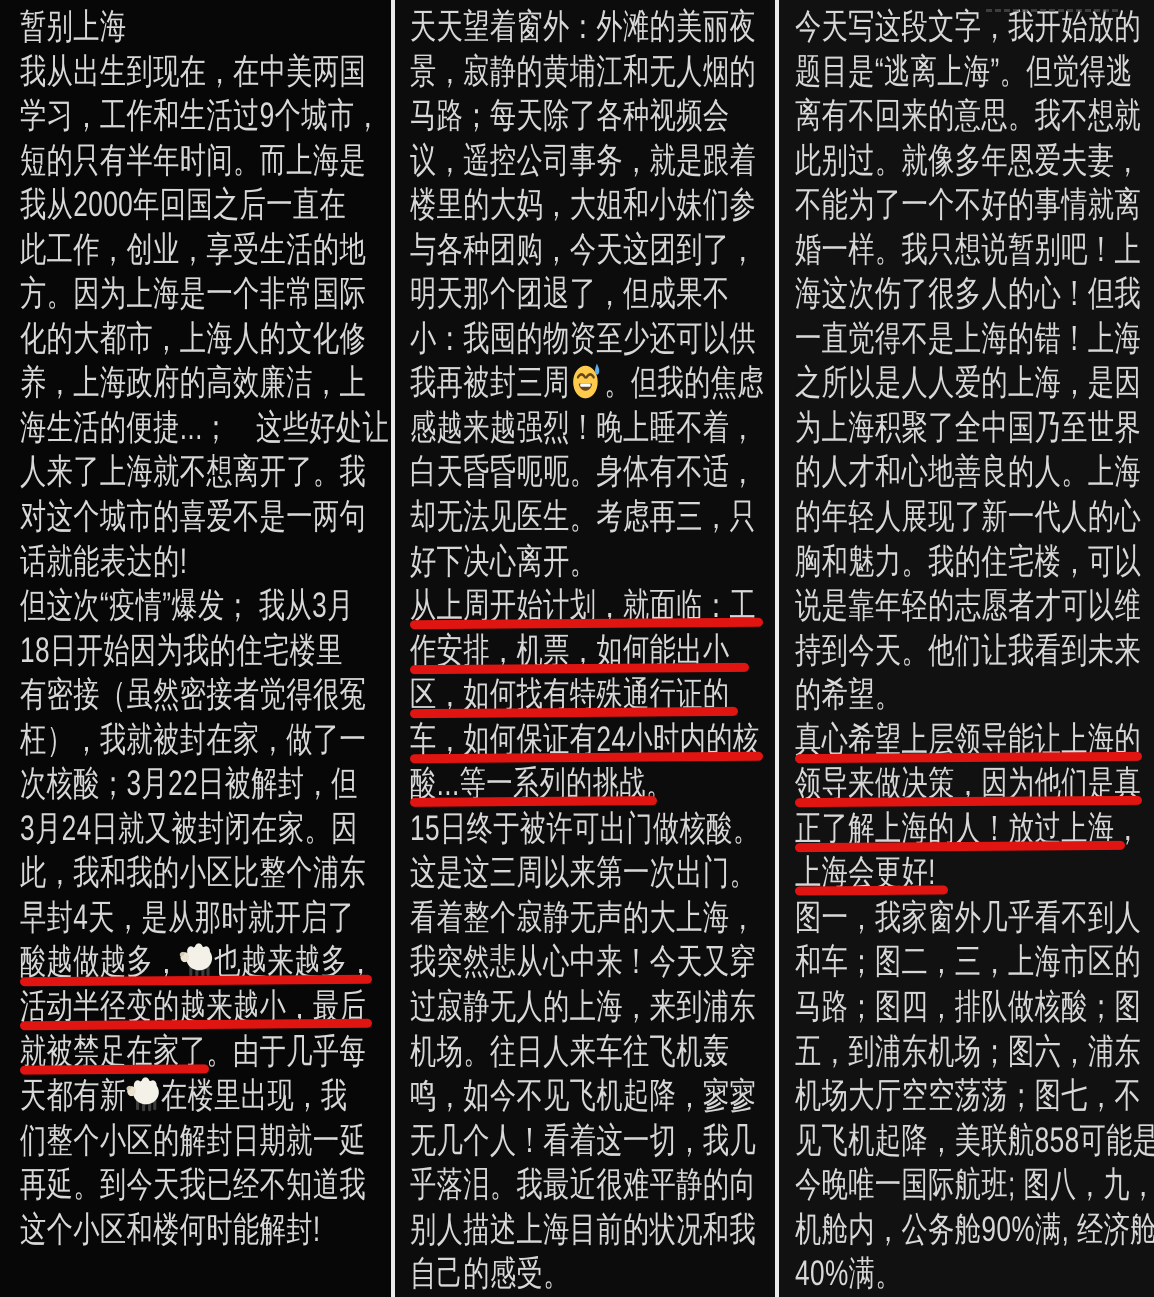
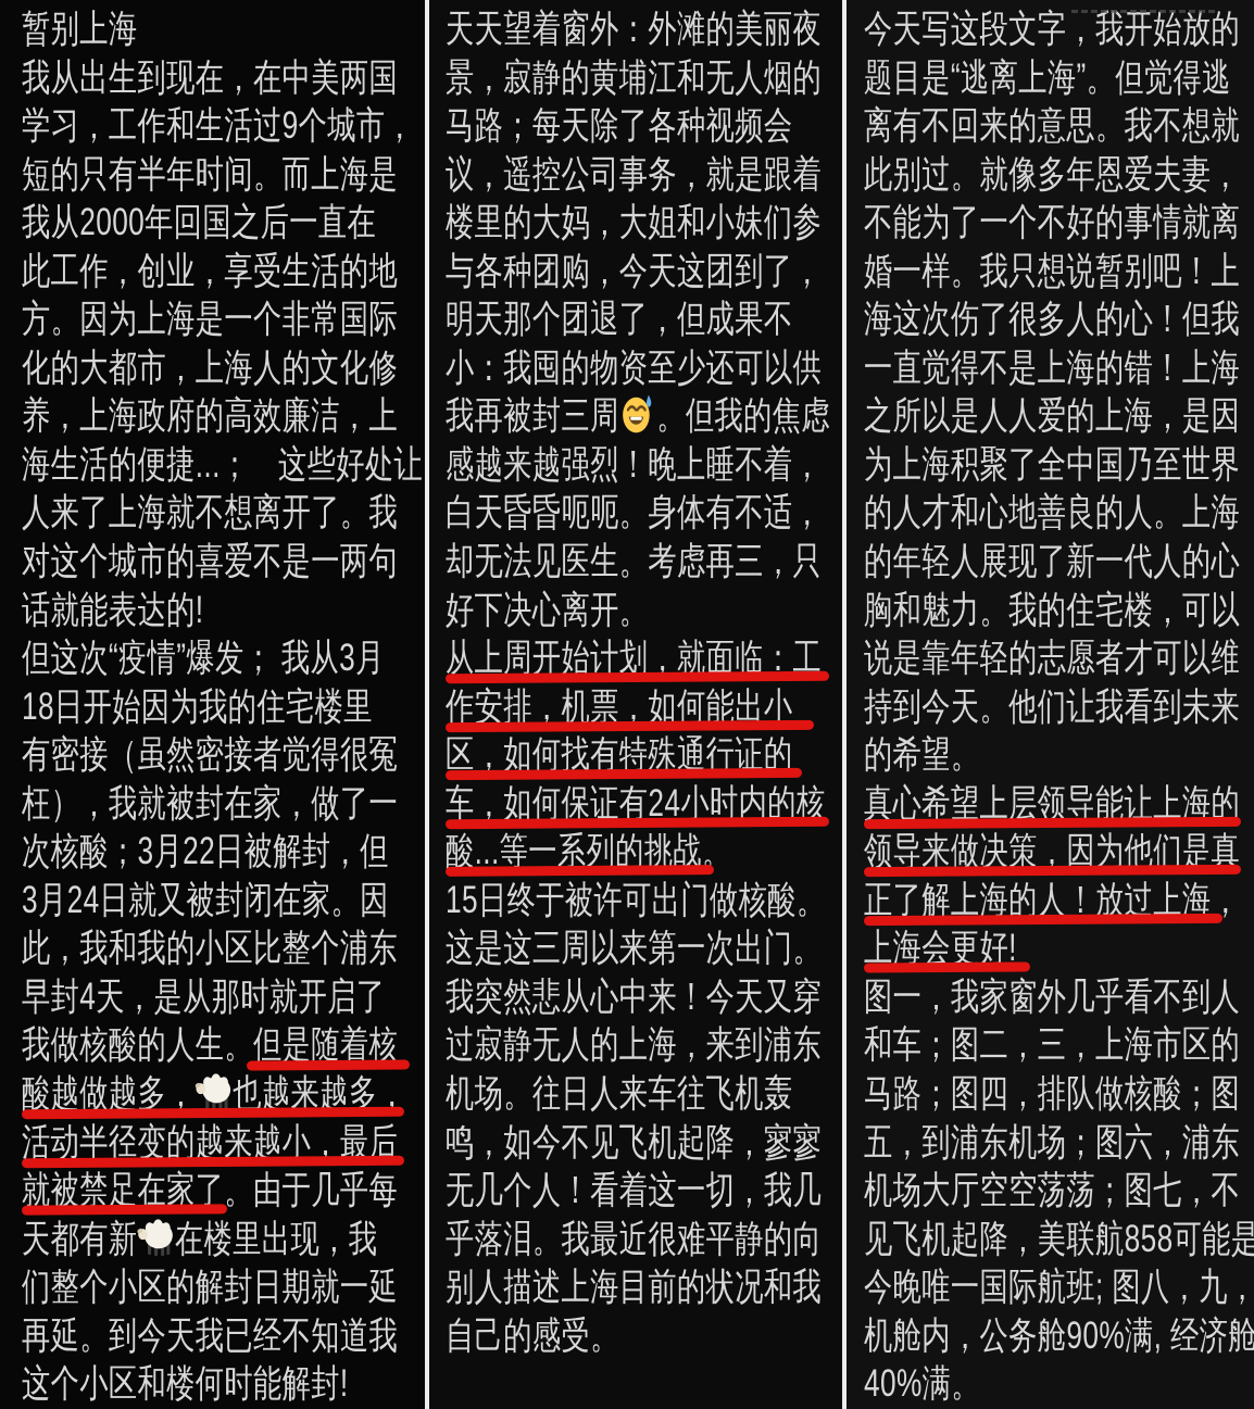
  暂别上海
  我从出生到现在，在中美两国
  学习，工作和生活过9个城市，
  短的只有半年时间。而上海是
  我从2000年回国之后一直在
  此工作，创业，享受生活的地
  方。因为上海是一个非常国际
  化的大都市，上海人的文化修
  养，上海政府的高效廉洁，上
  海生活的便捷...； 这些好处让
  人来了上海就不想离开了。我
  对这个城市的喜爱不是一两句
  话就能表达的!
  但这次“疫情”爆发； 我从3月
  18日开始因为我的住宅楼里
  有密接（虽然密接者觉得很冤
  枉），我就被封在家，做了一
  次核酸；3月22日被解封，但
  3月24日就又被封闭在家。因
  此，我和我的小区比整个浦东
  早封4天，是从那时就开启了
+ 我做核酸的人生。但是随着核
  酸越做越多， 也越来越多，
  活动半径变的越来越小，最后
  就被禁足在家了。由于几乎每
  天都有新 在楼里出现，我
  们整个小区的解封日期就一延
  再延。到今天我已经不知道我
  这个小区和楼何时能解封!
  天天望着窗外：外滩的美丽夜
  景，寂静的黄埔江和无人烟的
  马路；每天除了各种视频会
  议，遥控公司事务，就是跟着
  楼里的大妈，大姐和小妹们参
  与各种团购，今天这团到了，
  明天那个团退了，但成果不
  小：我囤的物资至少还可以供
  我再被封三周 。但我的焦虑
  感越来越强烈！晚上睡不着，
  白天昏昏呃呃。身体有不适，
  却无法见医生。考虑再三，只
  好下决心离开。
  从上周开始计划，就面临：工
  作安排，机票，如何能出小
  区，如何找有特殊通行证的
  车，如何保证有24小时内的核
  酸...等一系列的挑战。
  15日终于被许可出门做核酸。
  这是这三周以来第一次出门。
- 看着整个寂静无声的大上海，
  我突然悲从心中来！今天又穿
  过寂静无人的上海，来到浦东
  机场。往日人来车往飞机轰
  鸣，如今不见飞机起降，寥寥
  无几个人！看着这一切，我几
  乎落泪。我最近很难平静的向
  别人描述上海目前的状况和我
  自己的感受。
  今天写这段文字，我开始放的
  题目是“逃离上海”。但觉得逃
  离有不回来的意思。我不想就
  此别过。就像多年恩爱夫妻，
  不能为了一个不好的事情就离
  婚一样。我只想说暂别吧！上
  海这次伤了很多人的心！但我
  一直觉得不是上海的错！上海
  之所以是人人爱的上海，是因
  为上海积聚了全中国乃至世界
  的人才和心地善良的人。上海
  的年轻人展现了新一代人的心
  胸和魅力。我的住宅楼，可以
  说是靠年轻的志愿者才可以维
  持到今天。他们让我看到未来
  的希望。
  真心希望上层领导能让上海的
  领导来做决策，因为他们是真
  正了解上海的人！放过上海，
  上海会更好!
  图一，我家窗外几乎看不到人
  和车；图二，三，上海市区的
  马路；图四，排队做核酸；图
  五，到浦东机场；图六，浦东
  机场大厅空空荡荡；图七，不
  见飞机起降，美联航858可能是
  今晚唯一国际航班; 图八，九，
  机舱内，公务舱90%满, 经济舱
  40%满。
